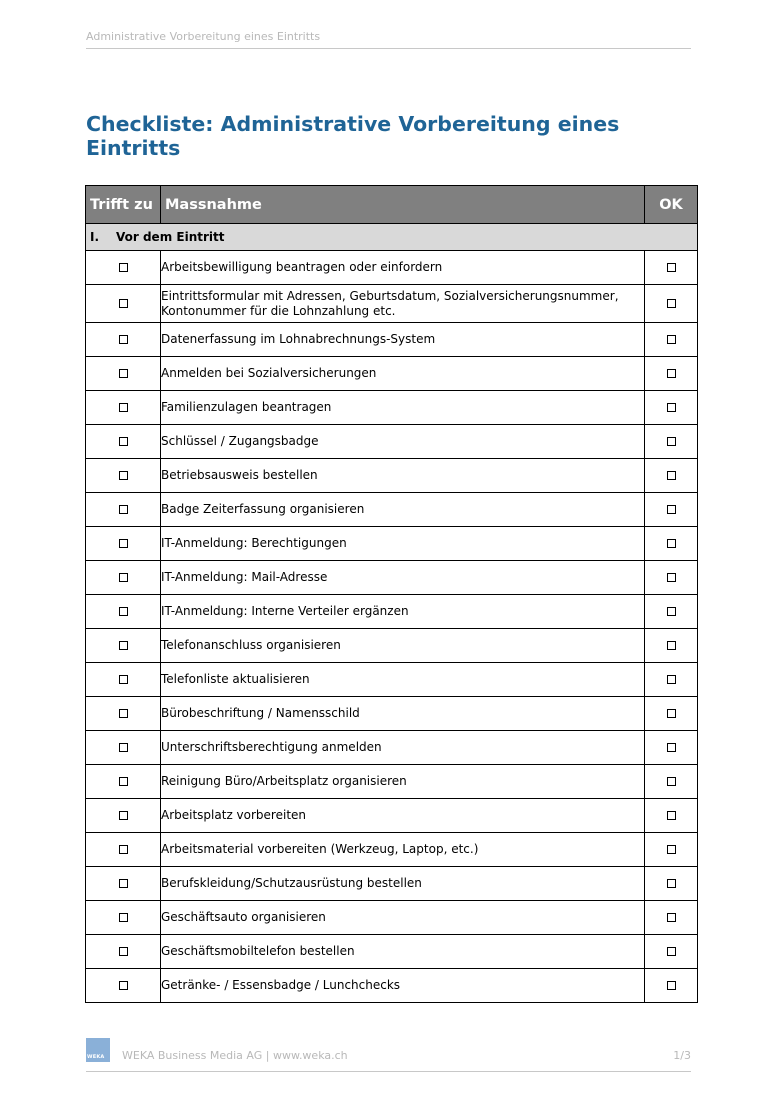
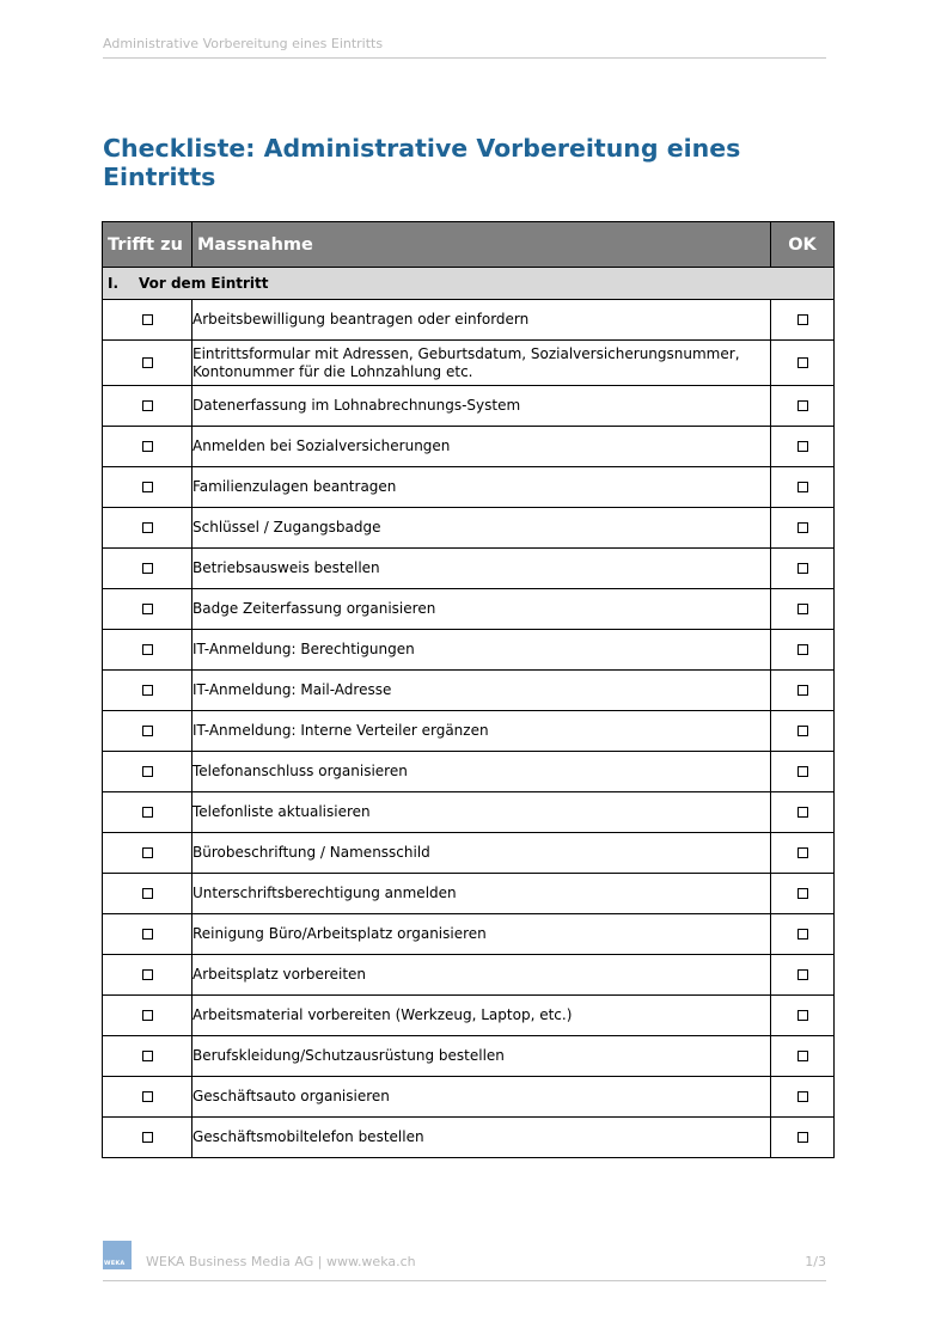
  Administrative Vorbereitung eines Eintritts
  Checkliste: Administrative Vorbereitung eines Eintritts
  Trifft zu	Massnahme	OK
  I. Vor dem Eintritt
  	Arbeitsbewilligung beantragen oder einfordern
  	Eintrittsformular mit Adressen, Geburtsdatum, Sozialversicherungsnummer, Kontonummer für die Lohnzahlung etc.
  	Datenerfassung im Lohnabrechnungs-System
  	Anmelden bei Sozialversicherungen
  	Familienzulagen beantragen
  	Schlüssel / Zugangsbadge
  	Betriebsausweis bestellen
  	Badge Zeiterfassung organisieren
  	IT-Anmeldung: Berechtigungen
  	IT-Anmeldung: Mail-Adresse
  	IT-Anmeldung: Interne Verteiler ergänzen
  	Telefonanschluss organisieren
  	Telefonliste aktualisieren
  	Bürobeschriftung / Namensschild
  	Unterschriftsberechtigung anmelden
  	Reinigung Büro/Arbeitsplatz organisieren
  	Arbeitsplatz vorbereiten
  	Arbeitsmaterial vorbereiten (Werkzeug, Laptop, etc.)
  	Berufskleidung/Schutzausrüstung bestellen
  	Geschäftsauto organisieren
  	Geschäftsmobiltelefon bestellen
- 	Getränke- / Essensbadge / Lunchchecks
  WEKA Business Media AG | www.weka.ch
  1/3
